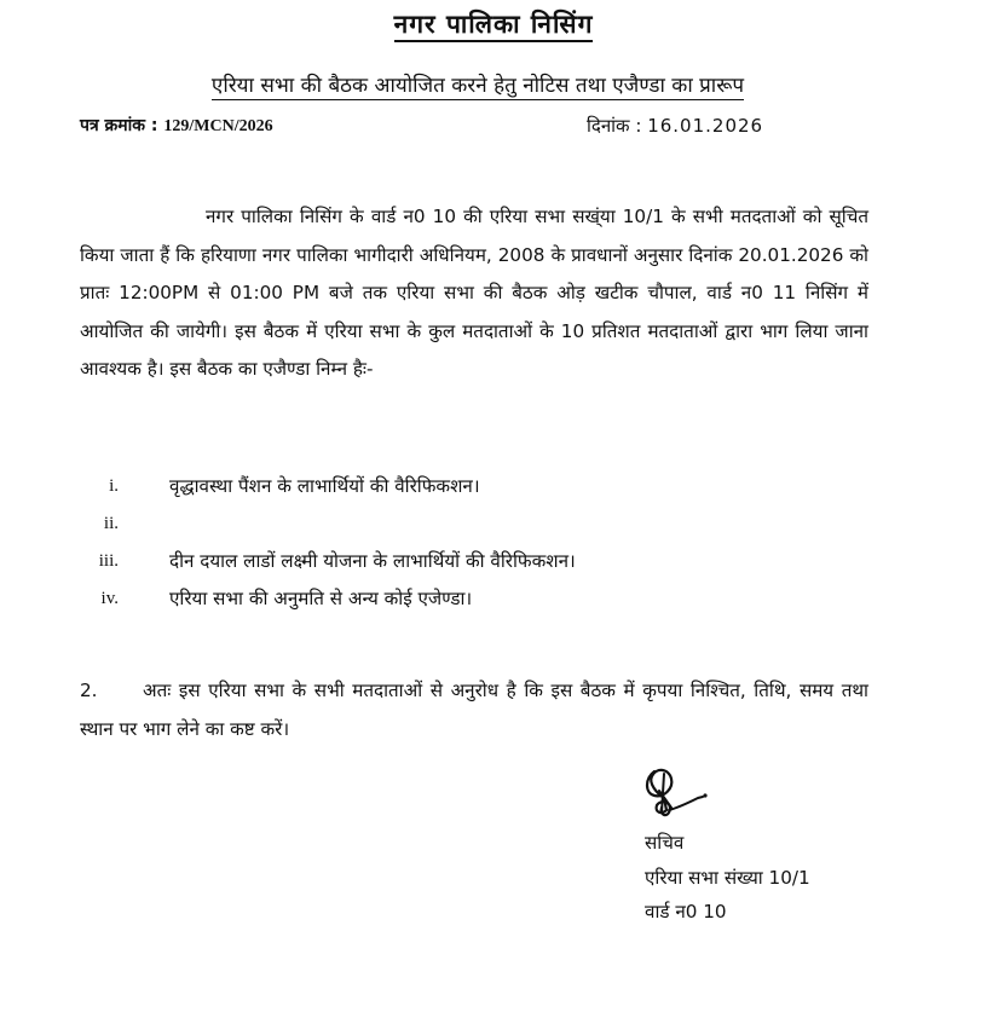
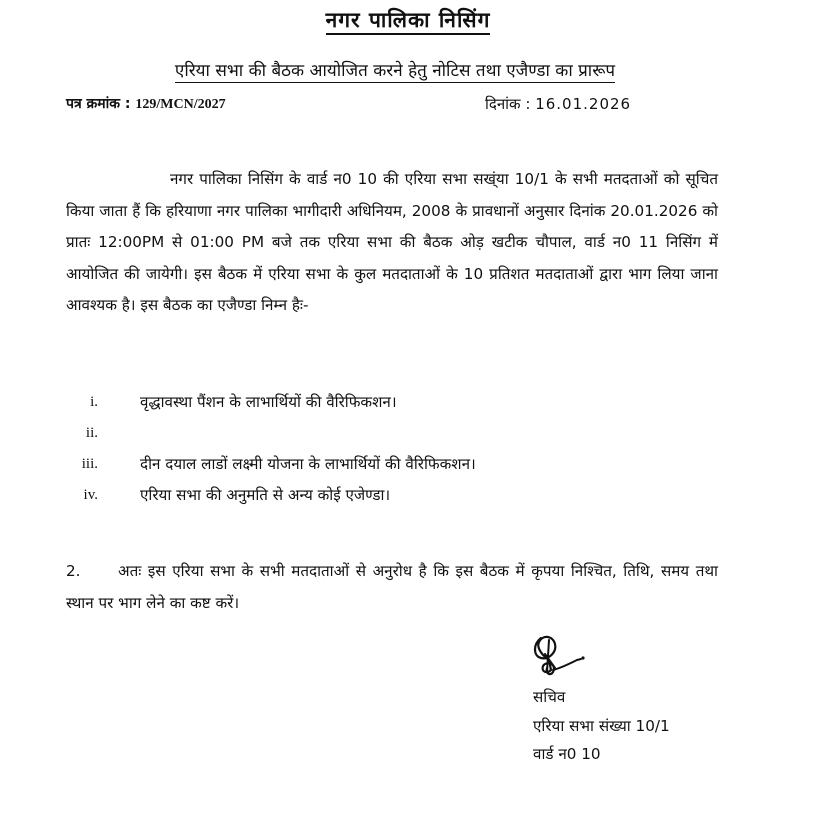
  नगर पालिका निसिंग
  एरिया सभा की बैठक आयोजित करने हेतु नोटिस तथा एजैण्डा का प्रारूप
- पत्र क्रमांक : 129/MCN/2026
+ पत्र क्रमांक : 129/MCN/2027
  दिनांक : 16.01.2026
  नगर पालिका निसिंग के वार्ड न0 10 की एरिया सभा सख्ंया 10/1 के सभी मतदताओं को सूचित किया जाता हैं कि हरियाणा नगर पालिका भागीदारी अधिनियम, 2008 के प्रावधानों अनुसार दिनांक 20.01.2026 को प्रातः 12:00PM से 01:00 PM बजे तक एरिया सभा की बैठक ओड़ खटीक चौपाल, वार्ड न0 11 निसिंग में आयोजित की जायेगी। इस बैठक में एरिया सभा के कुल मतदाताओं के 10 प्रतिशत मतदाताओं द्वारा भाग लिया जाना आवश्यक है। इस बैठक का एजैण्डा निम्न हैः-
  i.
  वृद्धावस्था पैंशन के लाभार्थियों की वैरिफिकशन।
  ii.
  iii.
  दीन दयाल लाडों लक्ष्मी योजना के लाभार्थियों की वैरिफिकशन।
  iv.
  एरिया सभा की अनुमति से अन्य कोई एजेण्डा।
  2. अतः इस एरिया सभा के सभी मतदाताओं से अनुरोध है कि इस बैठक में कृपया निश्चित, तिथि, समय तथा स्थान पर भाग लेने का कष्ट करें।
  सचिव
  एरिया सभा संख्या 10/1
  वार्ड न0 10
